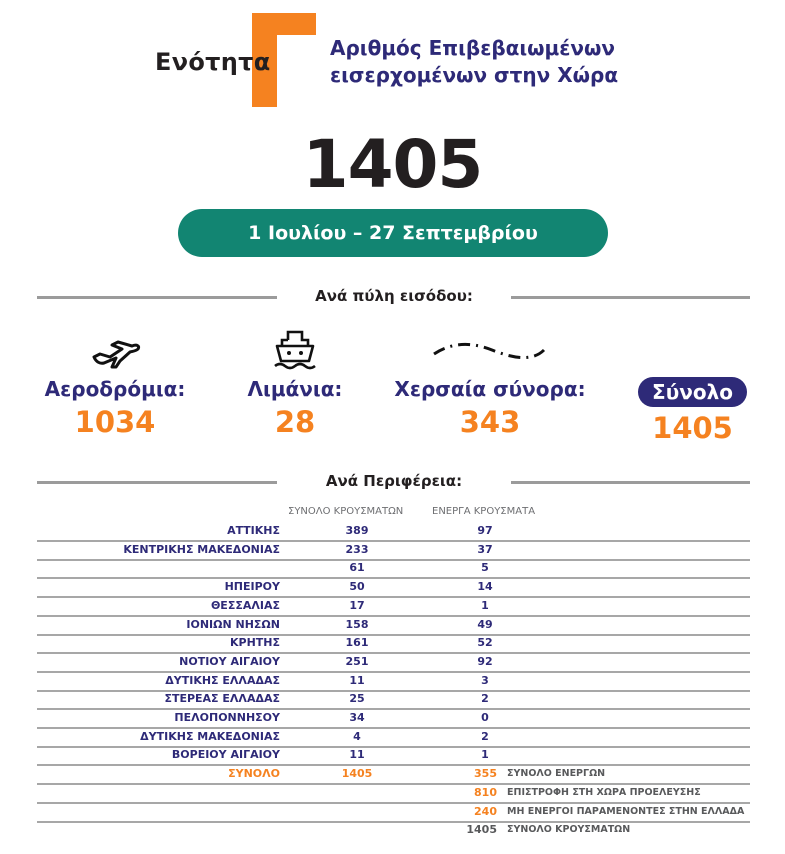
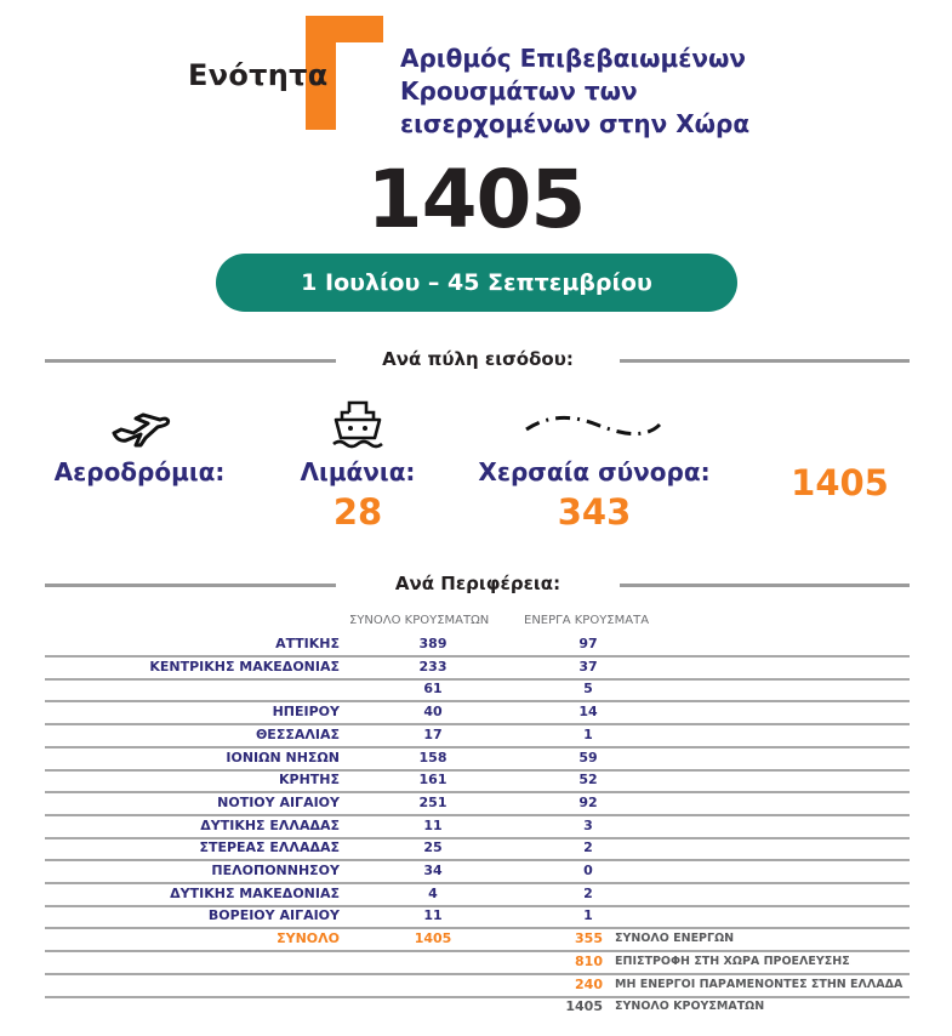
  Ενότητα
  Αριθμός Επιβεβαιωμένων
+ Κρουσμάτων των
  εισερχομένων στην Χώρα
  1405
- 1 Ιουλίου – 27 Σεπτεμβρίου
+ 1 Ιουλίου – 45 Σεπτεμβρίου
  Ανά πύλη εισόδου:
  Αεροδρόμια:
- 1034
  Λιμάνια:
  28
  Χερσαία σύνορα:
  343
- Σύνολο
  1405
  Ανά Περιφέρεια:
  ΣΥΝΟΛΟ ΚΡΟΥΣΜΑΤΩΝ
  ΕΝΕΡΓΑ ΚΡΟΥΣΜΑΤΑ
  ΑΤΤΙΚΗΣ
  389
  97
  ΚΕΝΤΡΙΚΗΣ ΜΑΚΕΔΟΝΙΑΣ
  233
  37
  61
  5
  ΗΠΕΙΡΟΥ
- 50
+ 40
  14
  ΘΕΣΣΑΛΙΑΣ
  17
  1
  ΙΟΝΙΩΝ ΝΗΣΩΝ
  158
- 49
+ 59
  ΚΡΗΤΗΣ
  161
  52
  ΝΟΤΙΟΥ ΑΙΓΑΙΟΥ
  251
  92
  ΔΥΤΙΚΗΣ ΕΛΛΑΔΑΣ
  11
  3
  ΣΤΕΡΕΑΣ ΕΛΛΑΔΑΣ
  25
  2
  ΠΕΛΟΠΟΝΝΗΣΟΥ
  34
  0
  ΔΥΤΙΚΗΣ ΜΑΚΕΔΟΝΙΑΣ
  4
  2
  ΒΟΡΕΙΟΥ ΑΙΓΑΙΟΥ
  11
  1
  ΣΥΝΟΛΟ
  1405
  355
  ΣΥΝΟΛΟ ΕΝΕΡΓΩΝ
  810
  ΕΠΙΣΤΡΟΦΗ ΣΤΗ ΧΩΡΑ ΠΡΟΕΛΕΥΣΗΣ
  240
  ΜΗ ΕΝΕΡΓΟΙ ΠΑΡΑΜΕΝΟΝΤΕΣ ΣΤΗΝ ΕΛΛΑΔΑ
  1405
  ΣΥΝΟΛΟ ΚΡΟΥΣΜΑΤΩΝ
